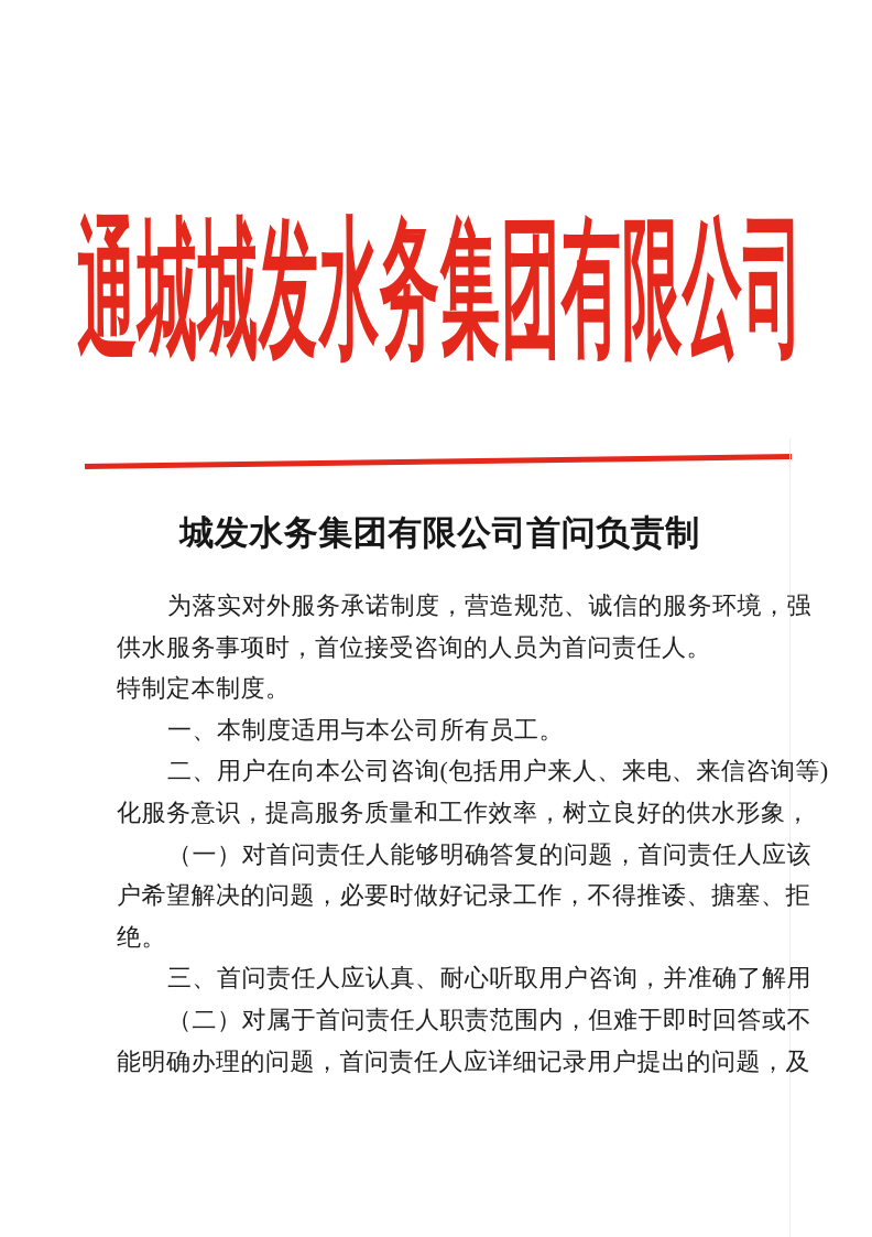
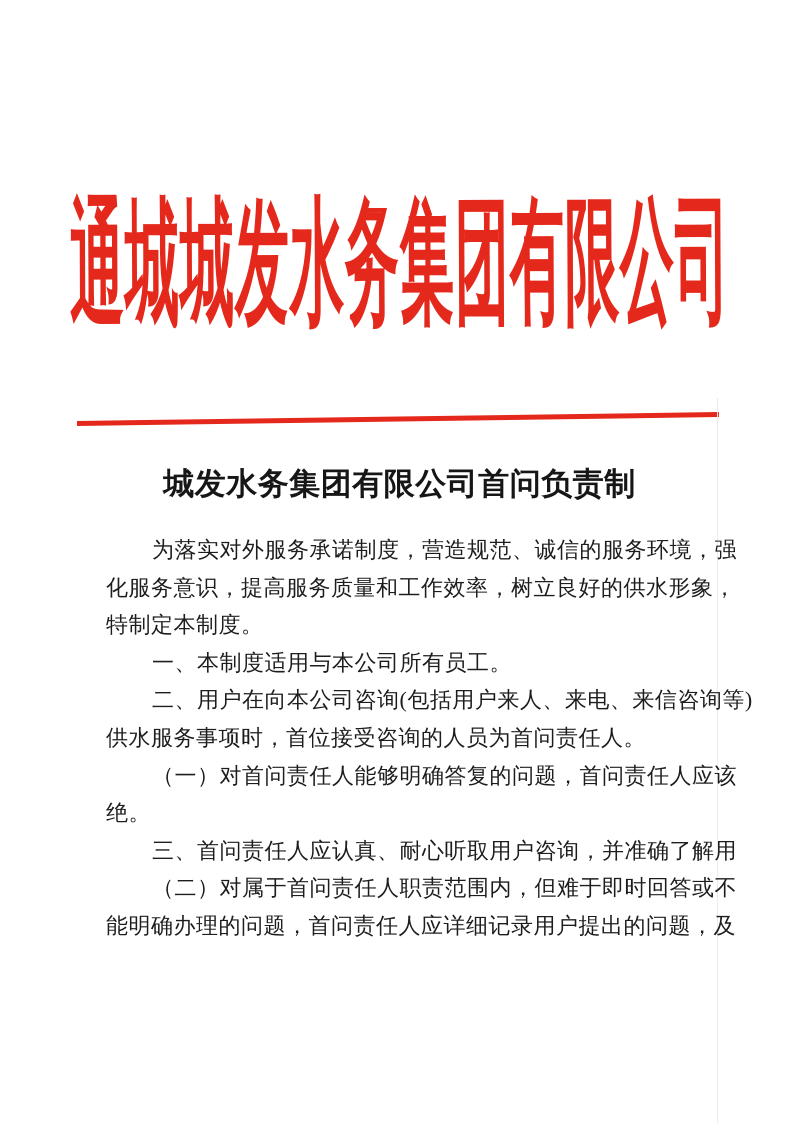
  通城城发水务集团有限公司
  城发水务集团有限公司首问负责制
  为落实对外服务承诺制度，营造规范、诚信的服务环境，强
- 供水服务事项时，首位接受咨询的人员为首问责任人。
+ 化服务意识，提高服务质量和工作效率，树立良好的供水形象，
  特制定本制度。
  一、本制度适用与本公司所有员工。
  二、用户在向本公司咨询(包括用户来人、来电、来信咨询等)
- 化服务意识，提高服务质量和工作效率，树立良好的供水形象，
+ 供水服务事项时，首位接受咨询的人员为首问责任人。
  （一）对首问责任人能够明确答复的问题，首问责任人应该
- 户希望解决的问题，必要时做好记录工作，不得推诿、搪塞、拒
  绝。
  三、首问责任人应认真、耐心听取用户咨询，并准确了解用
  （二）对属于首问责任人职责范围内，但难于即时回答或不
  能明确办理的问题，首问责任人应详细记录用户提出的问题，及
